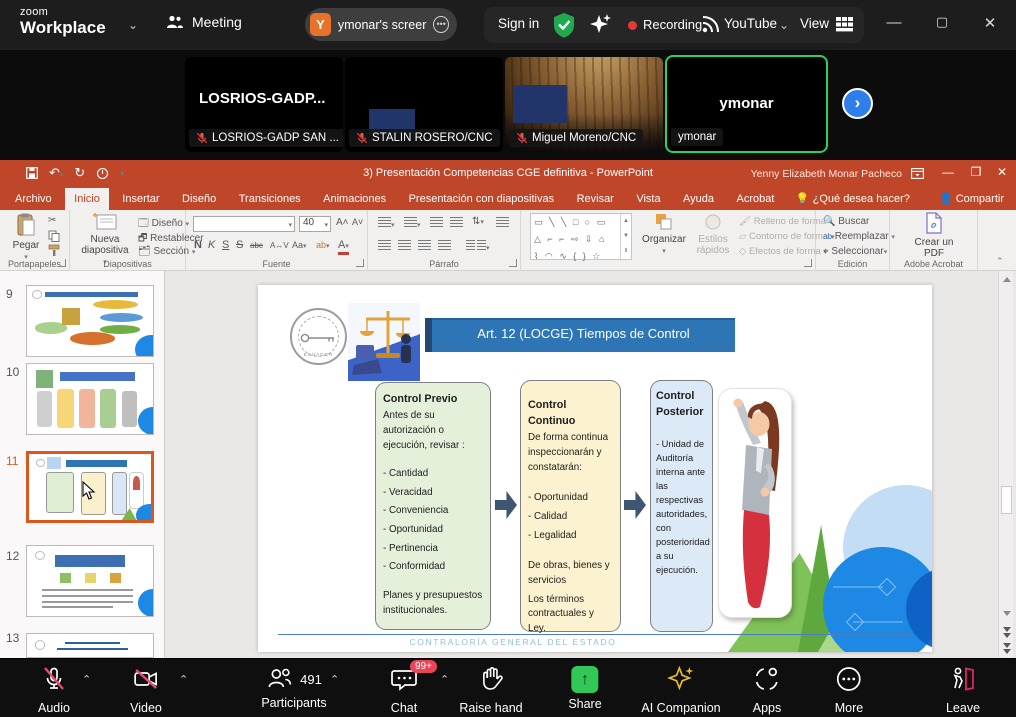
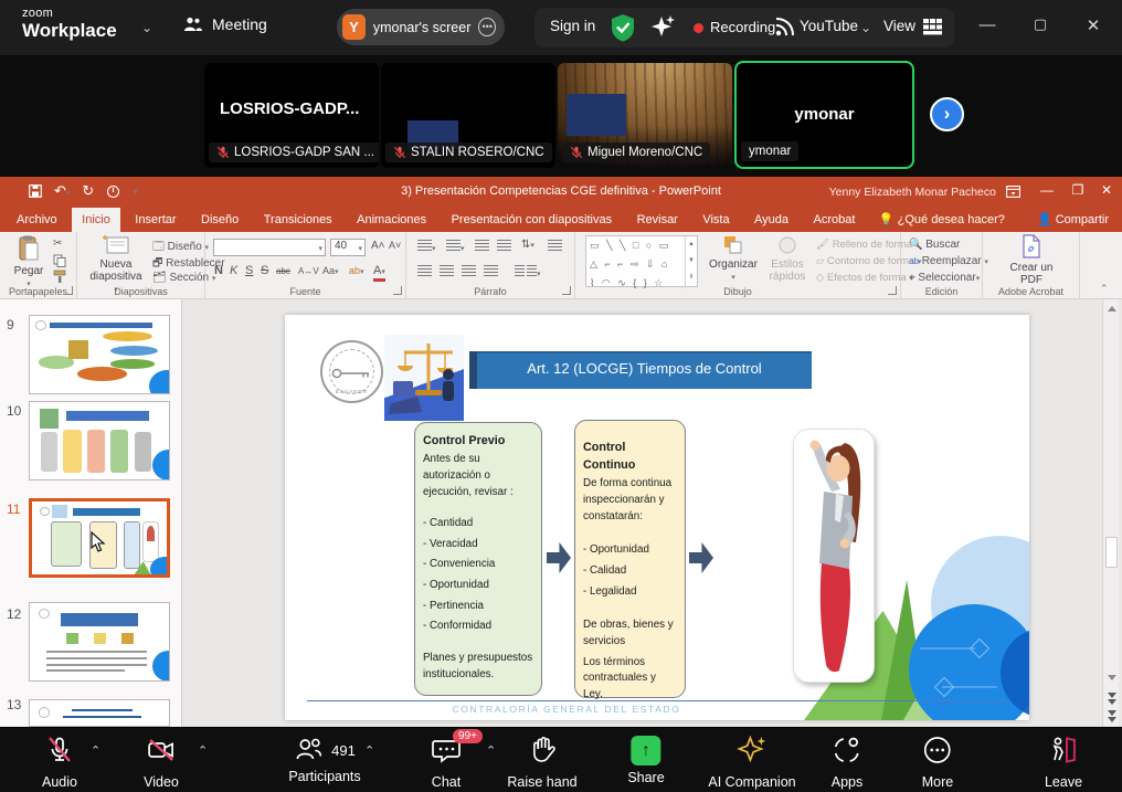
  zoom
  Workplace
  ⌄
  Meeting
  Y
  ymonar's screer
  •••
  Sign in
  Recording
  YouTube
  ⌄
  View
  —
  ▢
  ✕
  LOSRIOS-GADP...
  LOSRIOS-GADP SAN ...
  STALIN ROSERO/CNC
  Miguel Moreno/CNC
  ymonar
  ymonar
  ›
  ↻
  ▾
  3) Presentación Competencias CGE definitiva - PowerPoint
  Yenny Elizabeth Monar Pacheco
  —
  ❐
  ✕
  Archivo Inicio Insertar Diseño Transiciones Animaciones Presentación con diapositivas Revisar Vista Ayuda Acrobat 💡 ¿Qué desea hacer?
  👤 Compartir
  Pegar
  ✂
  Portapapeles
  Nueva diapositiva
  🗔 Diseño
  🗗 Restablecer
  🗂 Sección
  Diapositivas
  40
  A˄
  A˅
  N
  K
  S
  S
  abc
  A↔V
  Fuente
  Párrafo
  ▭ ╲ ╲ □ ○ ▭
  △ ⌐ ⌐ ⇨ ⇩ ⌂
  ⌇ ◠ ∿ { } ☆
  Organizar
  Estilos rápidos
  🖌 Relleno de forma
  ▱ Contorno de forma
  ◇ Efectos de forma
+ Dibujo
  🔍 Buscar
  ab Reemplazar
  ⌖ Seleccionar
  Edición
  Crear un PDF
  Adobe Acrobat
  ⌃
  9
  10
  11
  12
  13
  Art. 12 (LOCGE) Tiempos de Control
  Control Previo
  Antes de su autorización o ejecución, revisar :
  - Cantidad
  - Veracidad
  - Conveniencia
  - Oportunidad
  - Pertinencia
  - Conformidad
  Planes y presupuestos institucionales.
  Control Continuo
  De forma continua inspeccionarán y constatarán:
  - Oportunidad
  - Calidad
  - Legalidad
  De obras, bienes y servicios
  Los términos contractuales y Ley.
- Control Posterior
- - Unidad de Auditoría interna ante las respectivas autoridades, con posterioridad a su ejecución.
  CONTRALORÍA GENERAL DEL ESTADO
  Audio
  ⌃
  Video
  ⌃
  491
  Participants
  ⌃
  99+
  Chat
  ⌃
  Raise hand
  ↑
  Share
  AI Companion
  Apps
  More
  Leave
